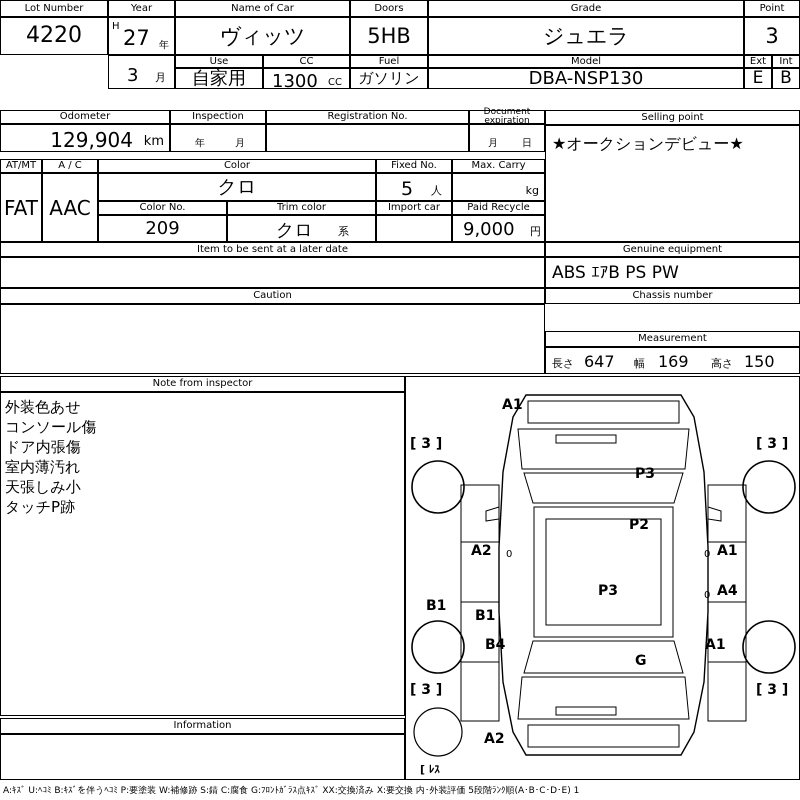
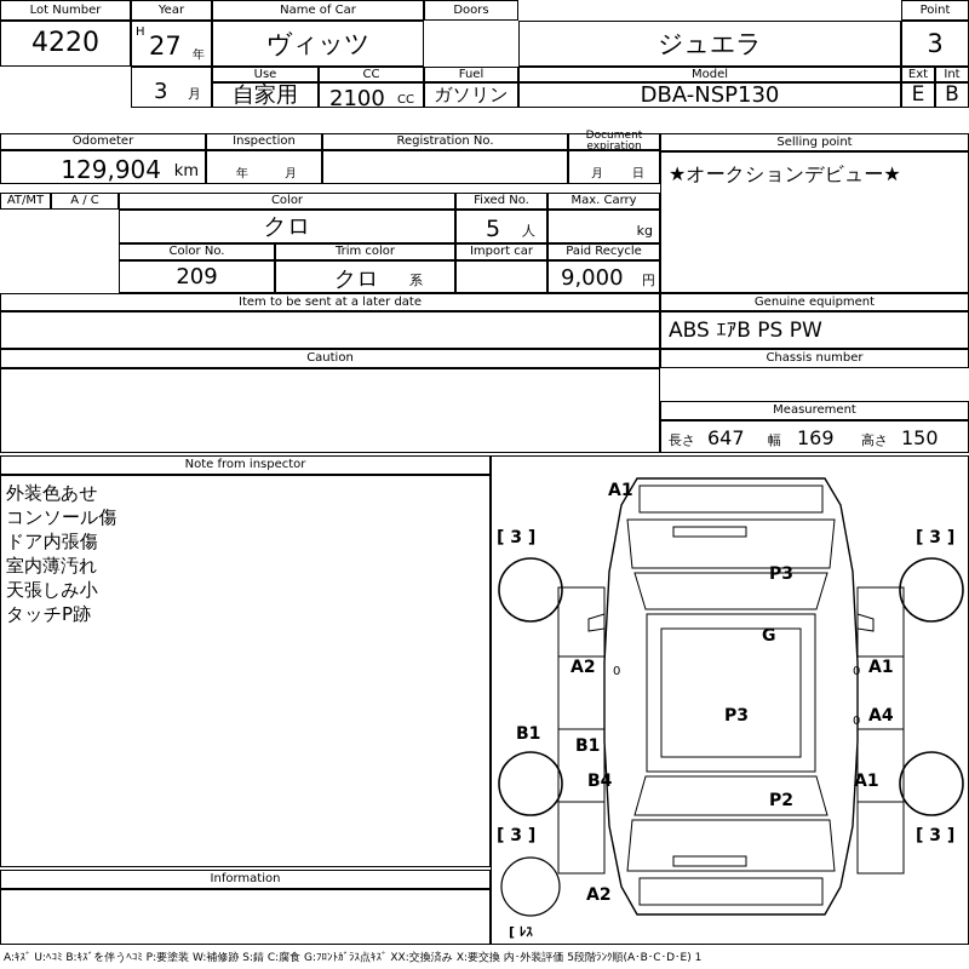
  Lot Number
  4220
  Year
  H
  27
  年
  Name of Car
  ヴィッツ
  Doors
- 5HB
- Grade
  ジュエラ
  Point
  3
  3
  月
  Use
  自家用
  CC
- 1300
+ 2100
  CC
  Fuel
  ガソリン
  Model
  DBA-NSP130
  Ext
  E
  Int
  B
  Odometer
  129,904
  km
  Inspection
  年
  月
  Registration No.
  Document expiration
  月
  日
  AT/MT
  A / C
  Color
  Fixed No.
  Max. Carry
- FAT
- AAC
  クロ
  5
  人
  kg
  Color No.
  Trim color
  Import car
  Paid Recycle
  209
  クロ
  系
  9,000
  円
  Item to be sent at a later date
  Caution
  Note from inspector
  外装色あせ
  コンソール傷
  ドア内張傷
  室内薄汚れ
  天張しみ小
  タッチP跡
  Information
  Selling point
  ★オークションデビュー★
  Genuine equipment
  ABS ｴｱB PS PW
  Chassis number
  Measurement
  長さ
  647
  幅
  169
  高さ
  150
  A1
  [ 3 ]
  [ 3 ]
  P3
- P2
+ G
  A2
  A1
  P3
  A4
  B1
  B1
  B4
  A1
- G
+ P2
  [ 3 ]
  [ 3 ]
  A2
  [ ﾚｽ
  0
  0
  0
  A:ｷｽﾞ U:ﾍｺﾐ B:ｷｽﾞを伴うﾍｺﾐ P:要塗装 W:補修跡 S:錆 C:腐食 G:ﾌﾛﾝﾄｶﾞﾗｽ点ｷｽﾞ XX:交換済み X:要交換 内･外装評価 5段階ﾗﾝｸ順(A･B･C･D･E) 1
